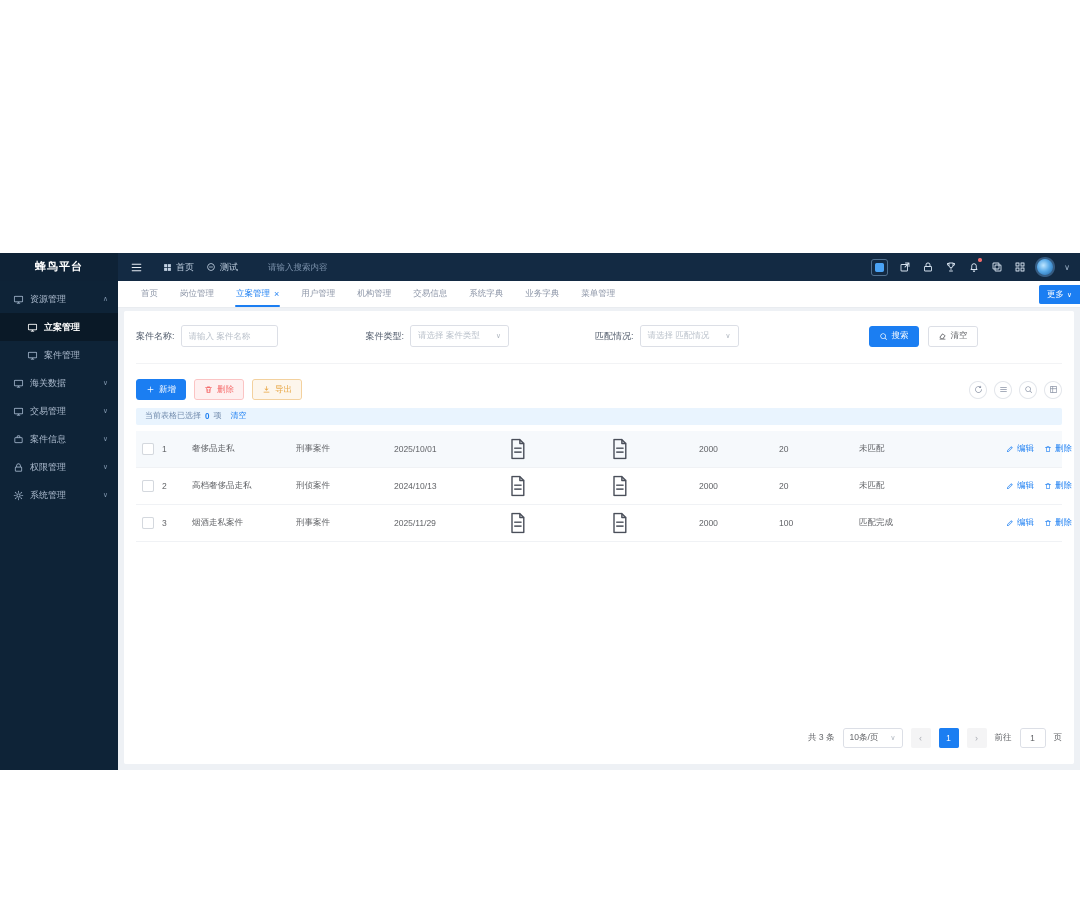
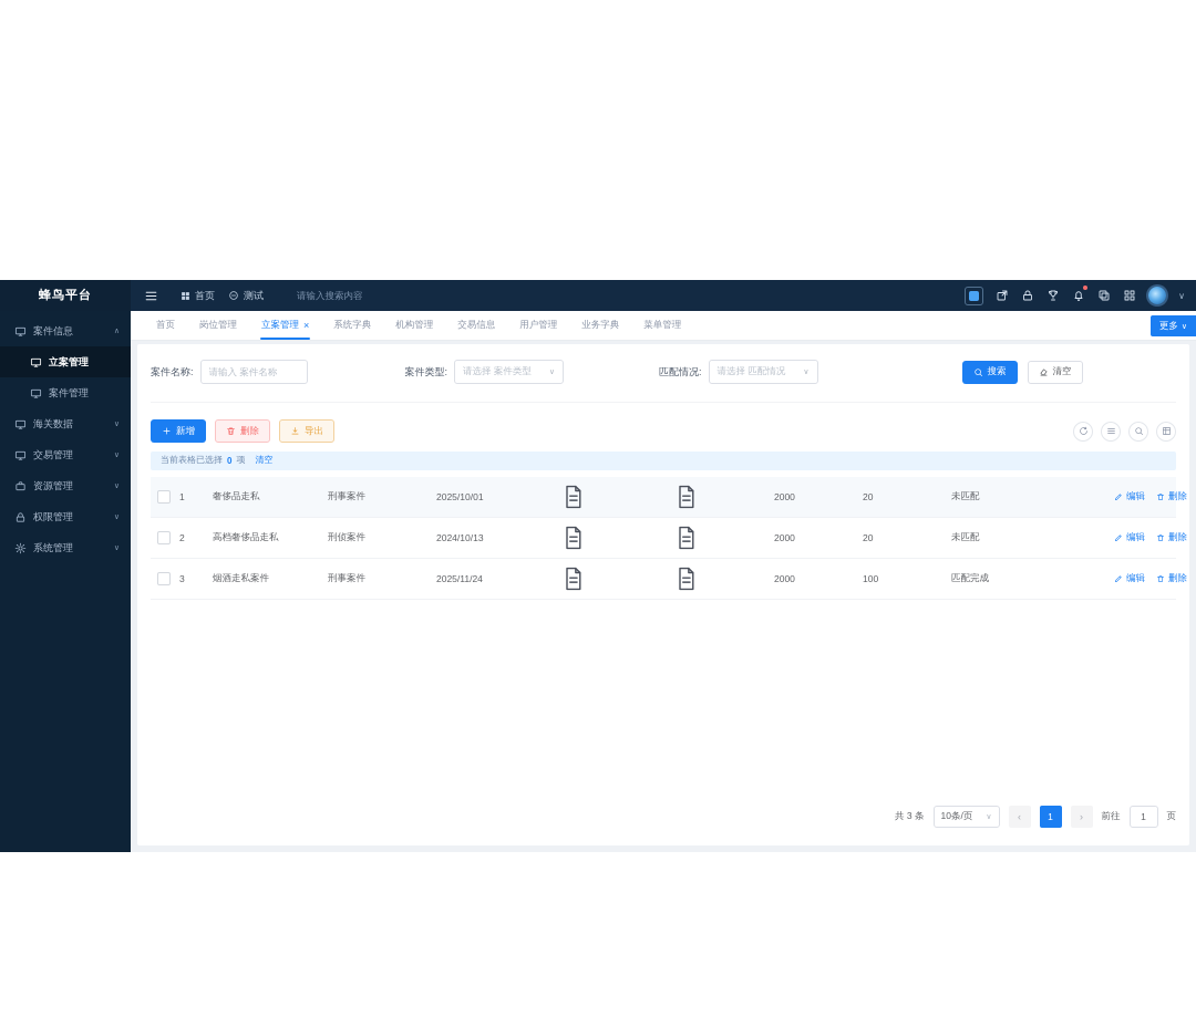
  蜂鸟平台
  首页
  测试
  请输入搜索内容
  ∨
- 资源管理
+ 案件信息
  立案管理
  案件管理
  海关数据
  交易管理
- 案件信息
+ 资源管理
  权限管理
  系统管理
  首页
  岗位管理
  立案管理
  ×
- 用户管理
+ 系统字典
  机构管理
  交易信息
- 系统字典
+ 用户管理
  业务字典
  菜单管理
  更多
  案件名称:
  请输入 案件名称
  案件类型:
  请选择 案件类型
  匹配情况:
  请选择 匹配情况
  搜索
  清空
  新增
  删除
  导出
  当前表格已选择
  0
  项
  清空
  1
  奢侈品走私
  刑事案件
  2025/10/01
  2000
  20
  未匹配
  编辑
  删除
  2
  高档奢侈品走私
  刑侦案件
  2024/10/13
  2000
  20
  未匹配
  编辑
  删除
  3
  烟酒走私案件
  刑事案件
- 2025/11/29
+ 2025/11/24
  2000
  100
  匹配完成
  编辑
  删除
  共 3 条
  10条/页
  ‹
  1
  ›
  前往
  1
  页
